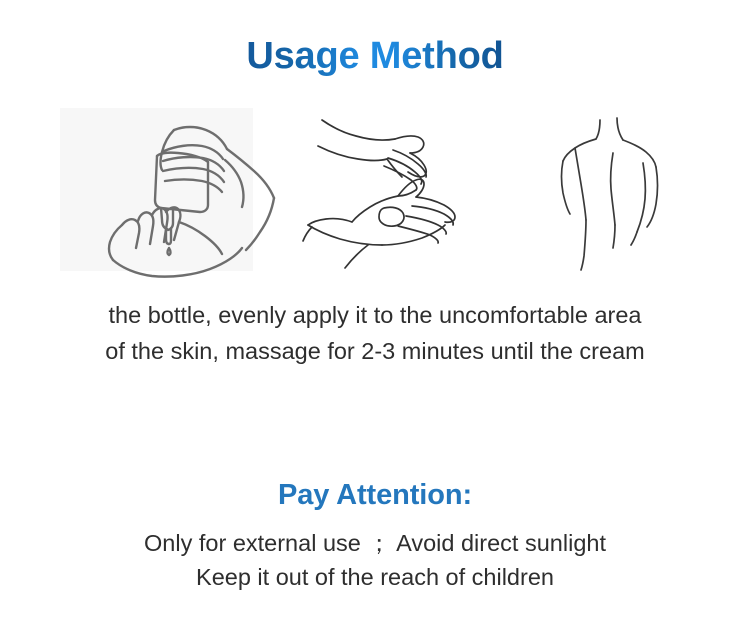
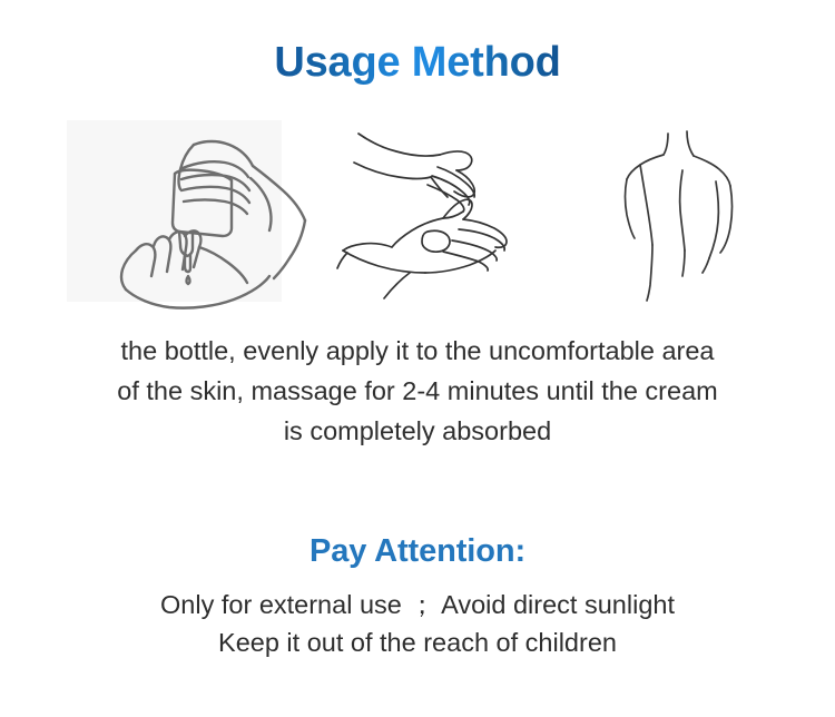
  Usage Method
  the bottle, evenly apply it to the uncomfortable area
- of the skin, massage for 2-3 minutes until the cream
+ of the skin, massage for 2-4 minutes until the cream
+ is completely absorbed
  Pay Attention:
  Only for external use ； Avoid direct sunlight
  Keep it out of the reach of children
